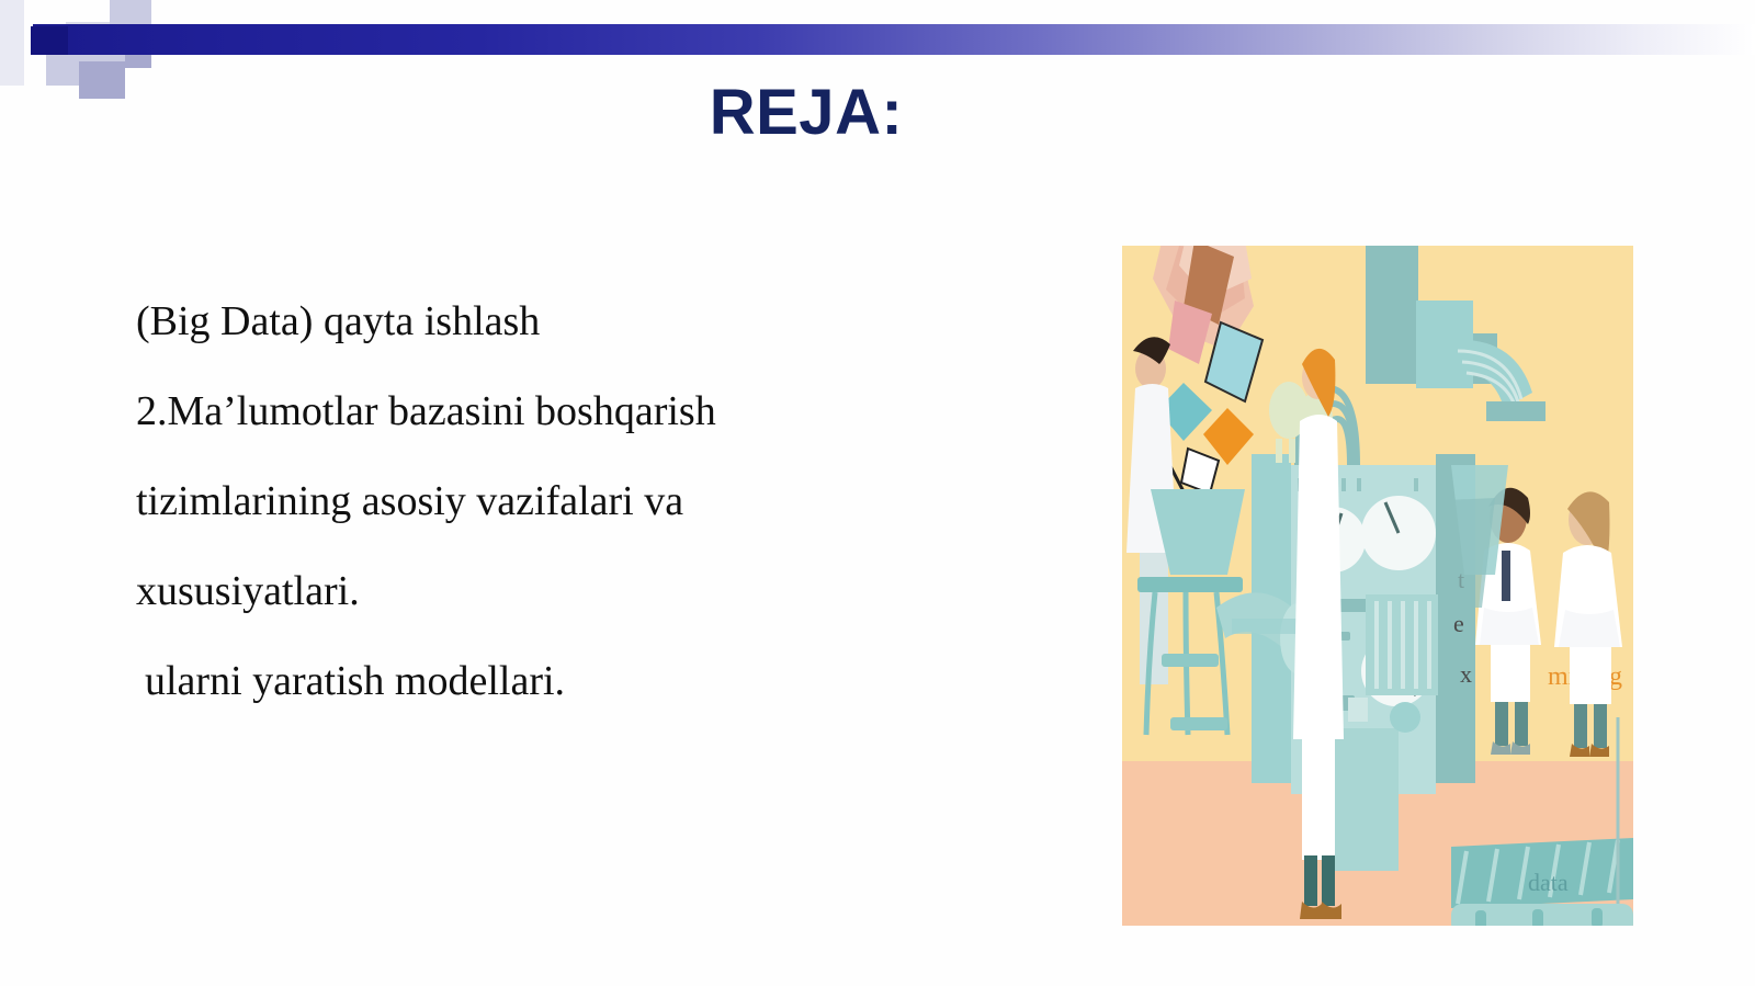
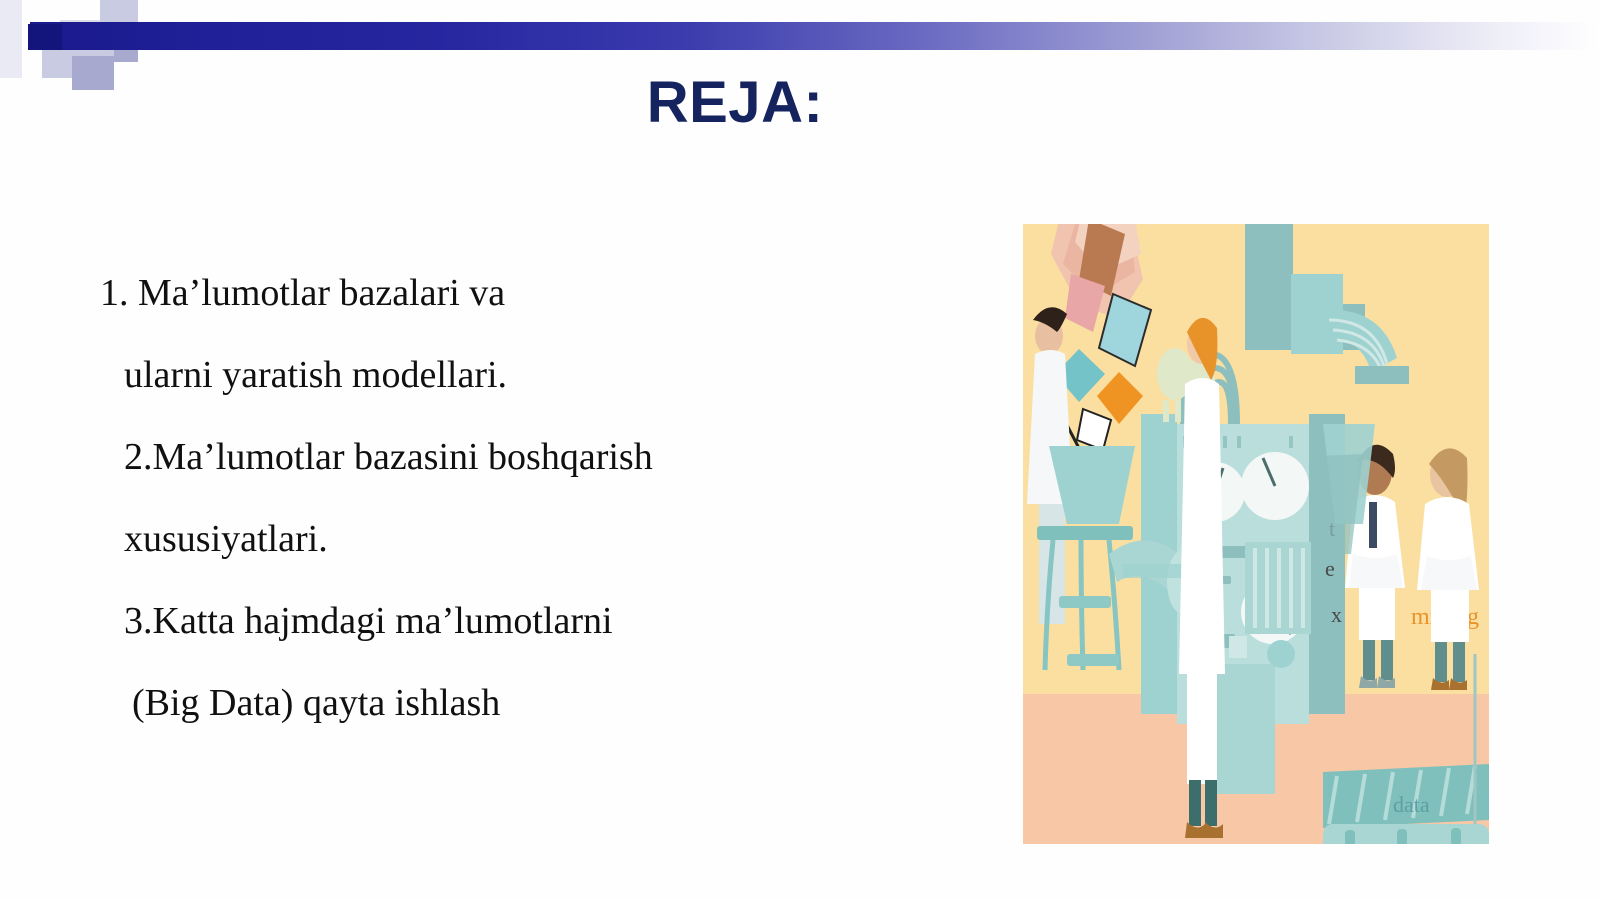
  REJA:
+ 1. Ma’lumotlar bazalari va
- (Big Data) qayta ishlash
+ ularni yaratish modellari.
  2.Ma’lumotlar bazasini boshqarish
- tizimlarining asosiy vazifalari va
  xususiyatlari.
+ 3.Katta hajmdagi ma’lumotlarni
- ularni yaratish modellari.
+ (Big Data) qayta ishlash
  data
  t
  e
  x
